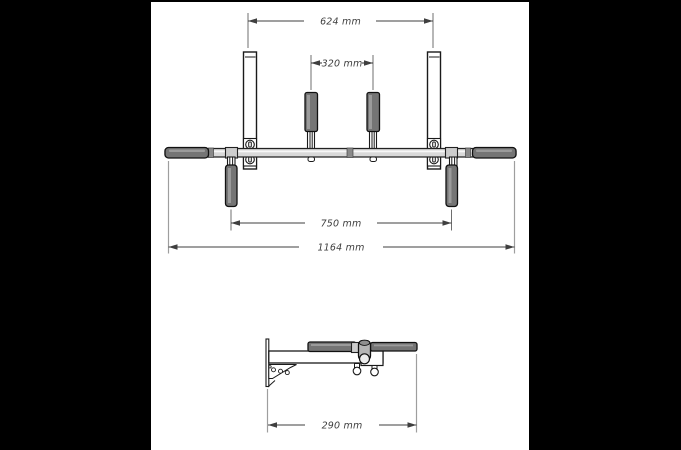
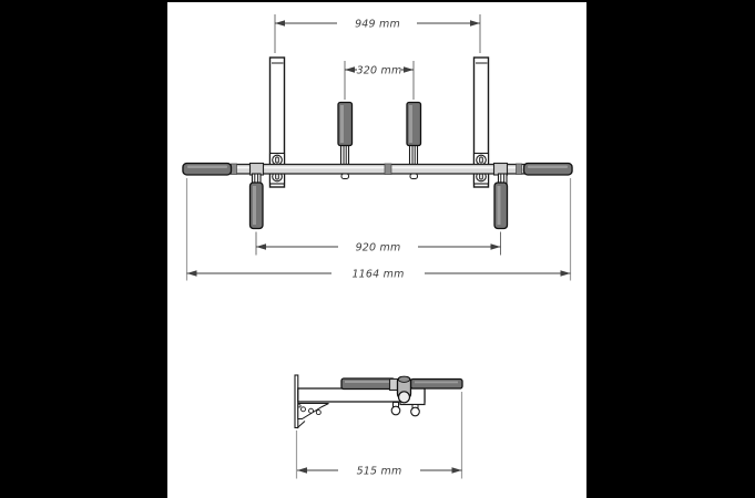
- 624 mm
+ 949 mm
  320 mm
- 750 mm
+ 920 mm
  1164 mm
- 290 mm
+ 515 mm
